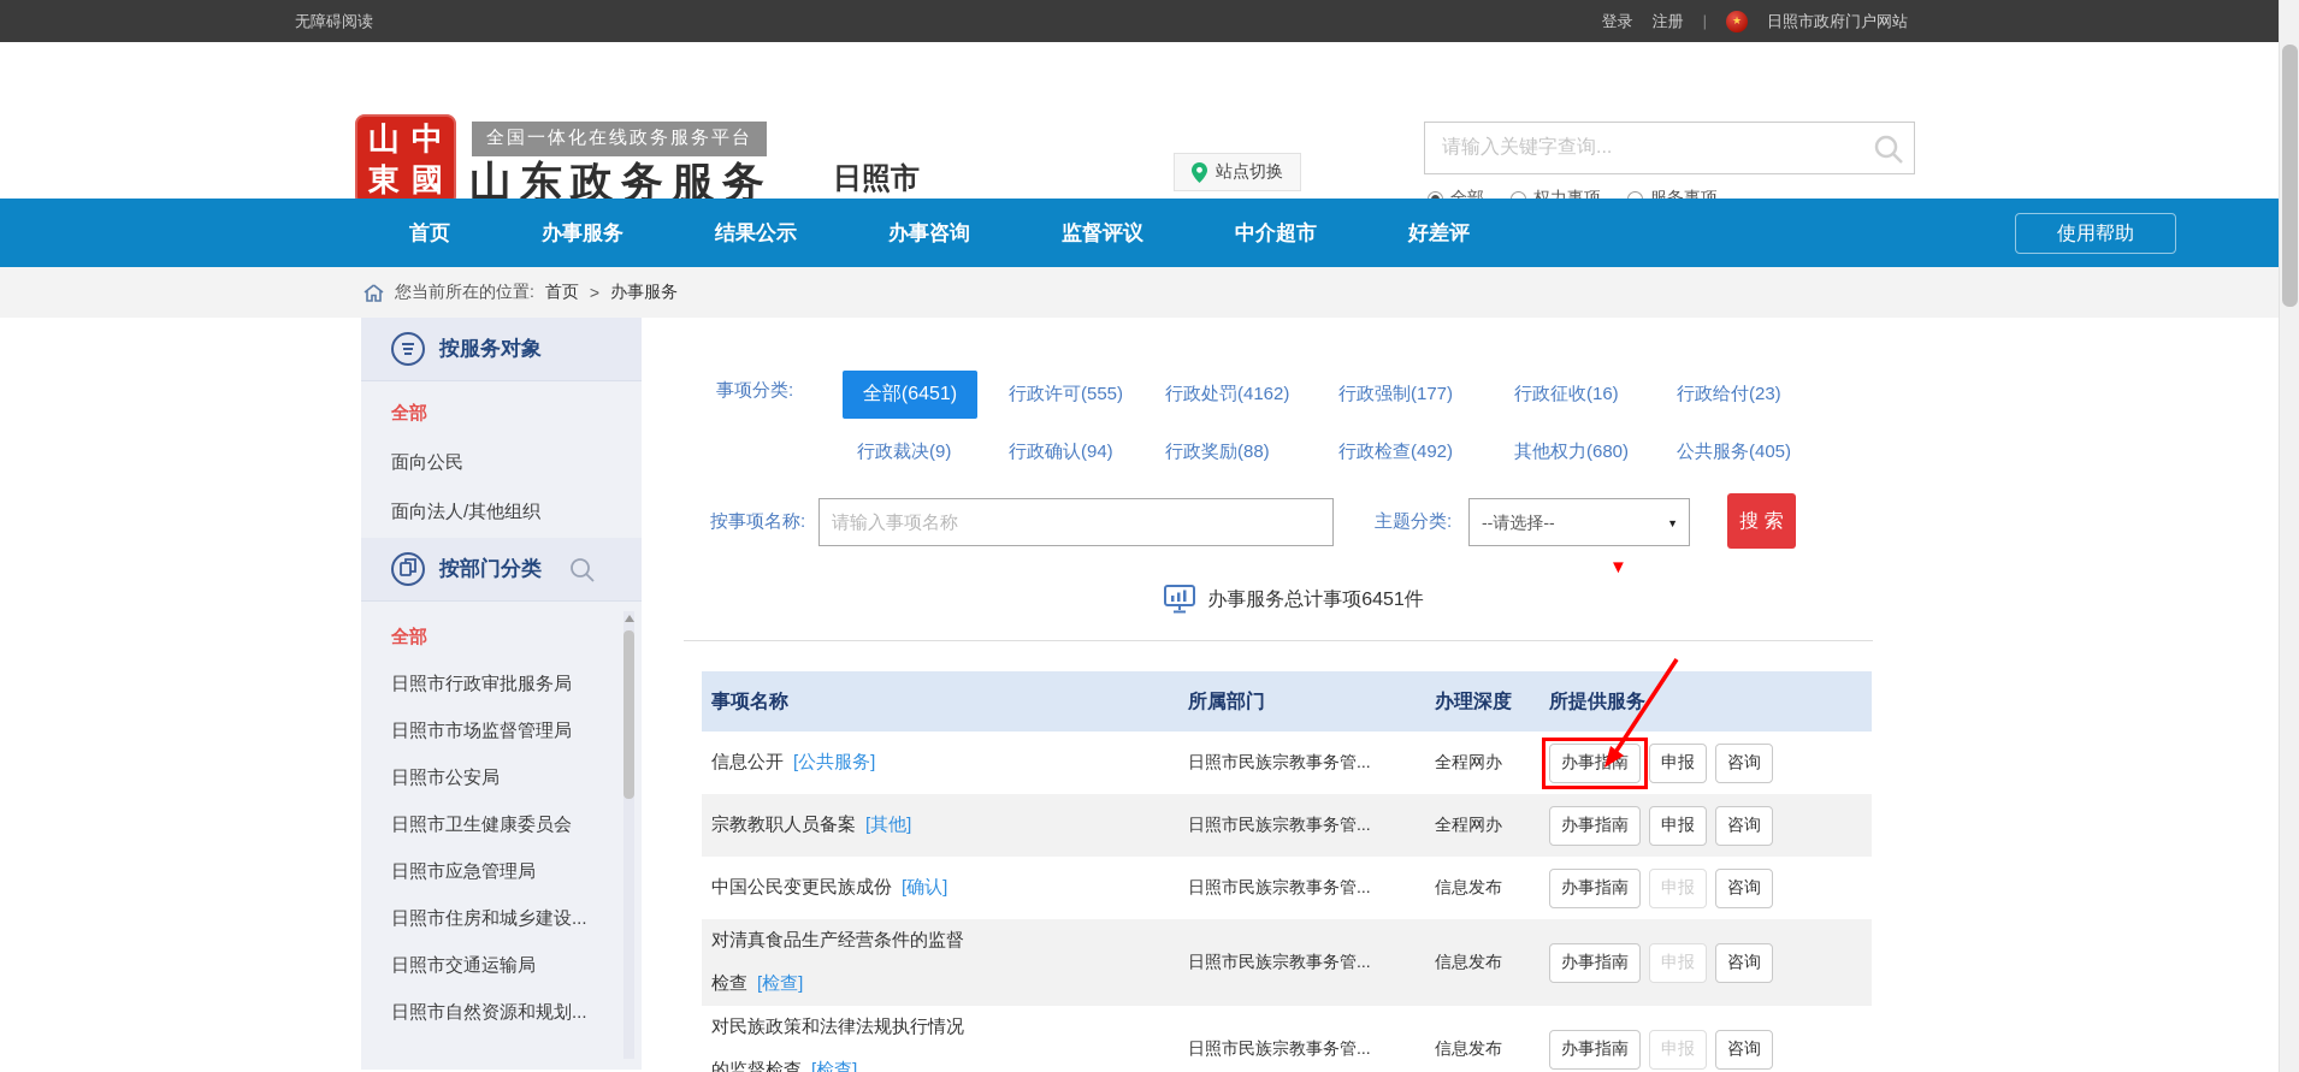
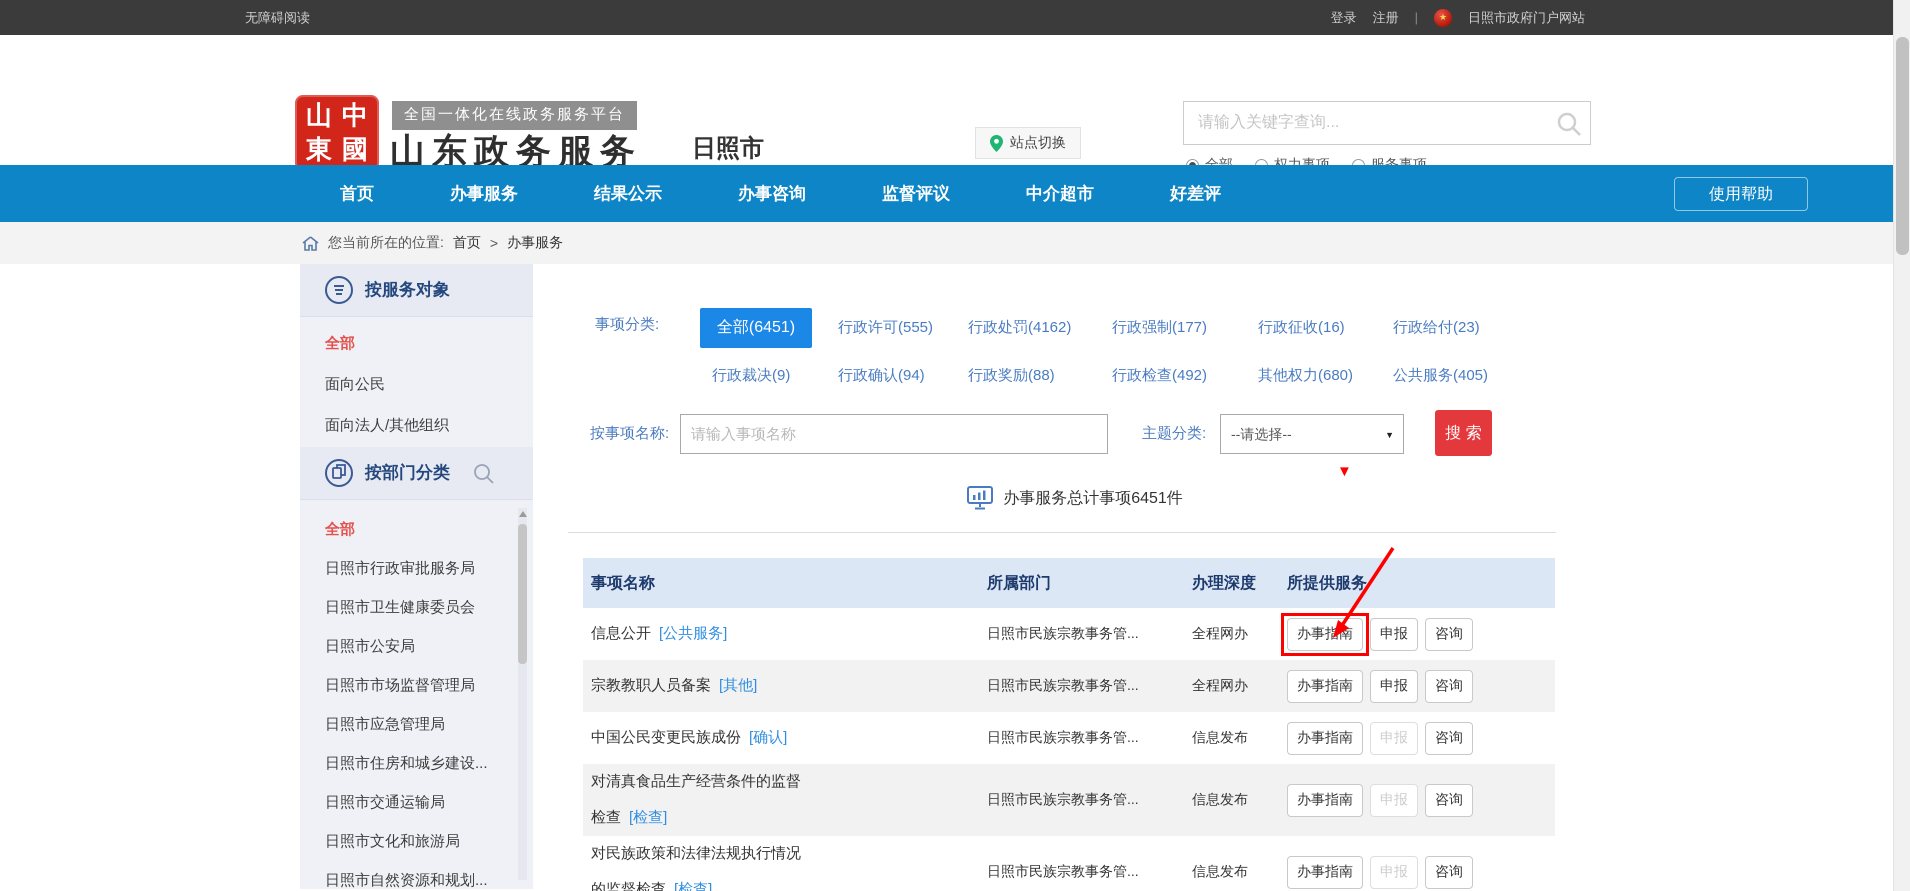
  无障碍阅读
  登录
  注册
  |
  ★
  日照市政府门户网站
  山東
  中國
  全国一体化在线政务服务平台
  山东政务服务
  日照市
  站点切换
  请输入关键字查询...
  全部
  权力事项
  服务事项
  首页
  办事服务
  结果公示
  办事咨询
  监督评议
  中介超市
  好差评
  使用帮助
  您当前所在的位置:
  首页
  >
  办事服务
  按服务对象
  全部
  面向公民
  面向法人/其他组织
  按部门分类
  全部
  日照市行政审批服务局
- 日照市市场监督管理局
+ 日照市卫生健康委员会
  日照市公安局
- 日照市卫生健康委员会
+ 日照市市场监督管理局
  日照市应急管理局
  日照市住房和城乡建设...
  日照市交通运输局
+ 日照市文化和旅游局
  日照市自然资源和规划...
  事项分类:
  全部(6451)
  行政许可(555)
  行政处罚(4162)
  行政强制(177)
  行政征收(16)
  行政给付(23)
  行政裁决(9)
  行政确认(94)
  行政奖励(88)
  行政检查(492)
  其他权力(680)
  公共服务(405)
  按事项名称:
  请输入事项名称
  主题分类:
  --请选择--
  ▼
  搜 索
  ▼
  办事服务总计事项6451件
  事项名称
  所属部门
  办理深度
  所提供服务
  信息公开 [公共服务]
  日照市民族宗教事务管...
  全程网办
  办事指南
  申报
  咨询
  宗教教职人员备案 [其他]
  日照市民族宗教事务管...
  全程网办
  办事指南
  申报
  咨询
  中国公民变更民族成份 [确认]
  日照市民族宗教事务管...
  信息发布
  办事指南
  申报
  咨询
  对清真食品生产经营条件的监督检查 [检查]
  日照市民族宗教事务管...
  信息发布
  办事指南
  申报
  咨询
  对民族政策和法律法规执行情况的监督检查 [检查]
  日照市民族宗教事务管...
  信息发布
  办事指南
  申报
  咨询
